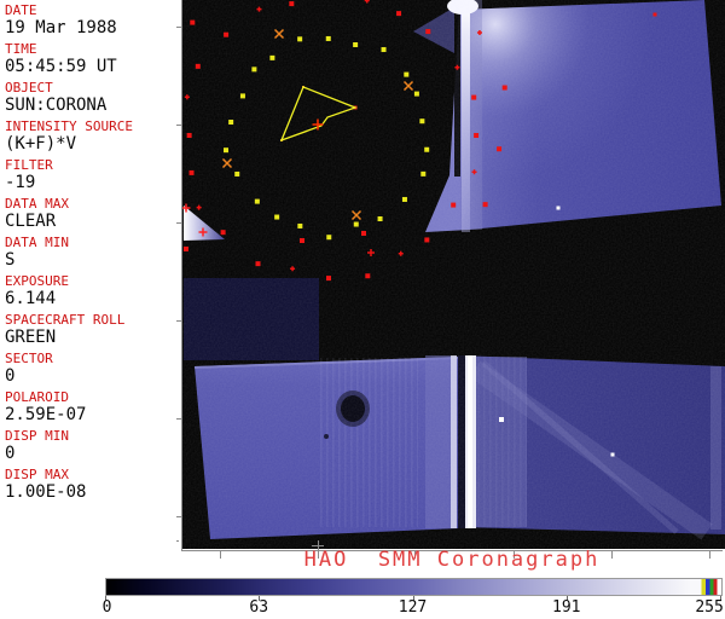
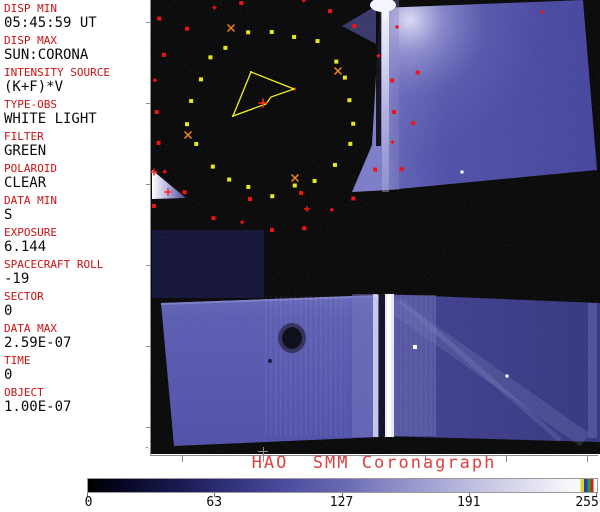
- DATE
- 19 Mar 1988
- TIME
+ DISP MIN
  05:45:59 UT
- OBJECT
+ DISP MAX
  SUN:CORONA
  INTENSITY SOURCE
  (K+F)*V
+ TYPE-OBS
+ WHITE LIGHT
  FILTER
- -19
+ GREEN
- DATA MAX
+ POLAROID
  CLEAR
  DATA MIN
  S
  EXPOSURE
  6.144
  SPACECRAFT ROLL
- GREEN
+ -19
  SECTOR
  0
- POLAROID
+ DATA MAX
  2.59E-07
- DISP MIN
+ TIME
  0
- DISP MAX
+ OBJECT
- 1.00E-08
+ 1.00E-07
  HAO SMM Coronagraph
  0
  63
  127
  191
  255
